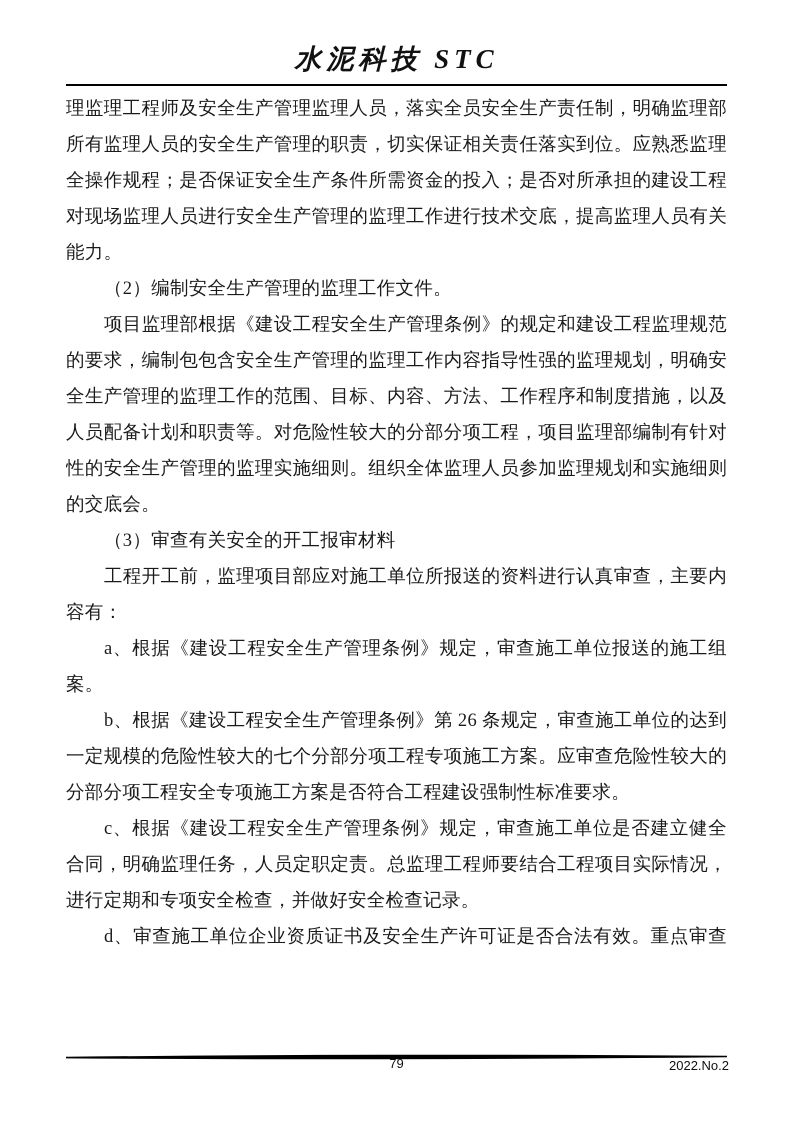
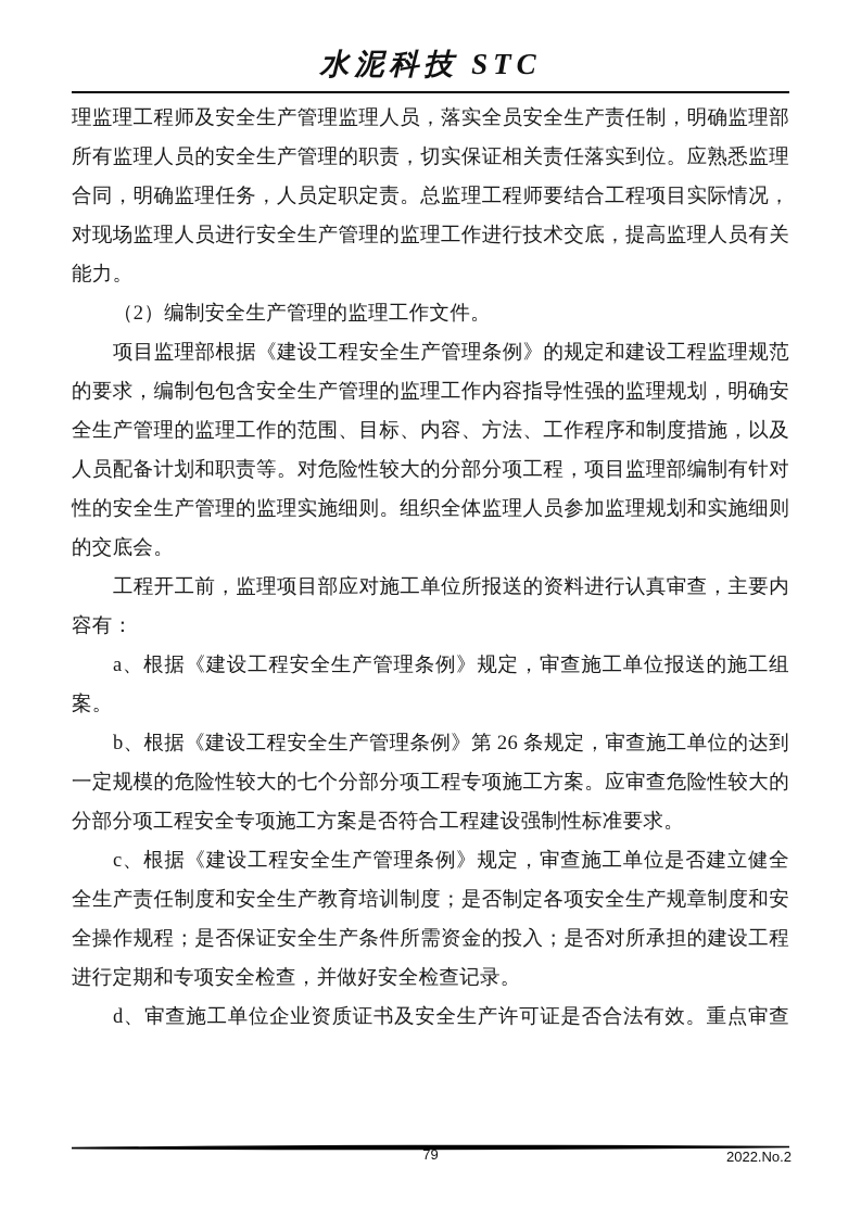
  水泥科技 STC
  理监理工程师及安全生产管理监理人员，落实全员安全生产责任制，明确监理部
  所有监理人员的安全生产管理的职责，切实保证相关责任落实到位。应熟悉监理
- 全操作规程；是否保证安全生产条件所需资金的投入；是否对所承担的建设工程
+ 合同，明确监理任务，人员定职定责。总监理工程师要结合工程项目实际情况，
  对现场监理人员进行安全生产管理的监理工作进行技术交底，提高监理人员有关
  能力。
  （2）编制安全生产管理的监理工作文件。
  项目监理部根据《建设工程安全生产管理条例》的规定和建设工程监理规范
  的要求，编制包包含安全生产管理的监理工作内容指导性强的监理规划，明确安
  全生产管理的监理工作的范围、目标、内容、方法、工作程序和制度措施，以及
  人员配备计划和职责等。对危险性较大的分部分项工程，项目监理部编制有针对
  性的安全生产管理的监理实施细则。组织全体监理人员参加监理规划和实施细则
  的交底会。
- （3）审查有关安全的开工报审材料
  工程开工前，监理项目部应对施工单位所报送的资料进行认真审查，主要内
  容有：
  a、根据《建设工程安全生产管理条例》规定，审查施工单位报送的施工组
  案。
  b、根据《建设工程安全生产管理条例》第 26 条规定，审查施工单位的达到
  一定规模的危险性较大的七个分部分项工程专项施工方案。应审查危险性较大的
  分部分项工程安全专项施工方案是否符合工程建设强制性标准要求。
  c、根据《建设工程安全生产管理条例》规定，审查施工单位是否建立健全
+ 全生产责任制度和安全生产教育培训制度；是否制定各项安全生产规章制度和安
- 合同，明确监理任务，人员定职定责。总监理工程师要结合工程项目实际情况，
+ 全操作规程；是否保证安全生产条件所需资金的投入；是否对所承担的建设工程
  进行定期和专项安全检查，并做好安全检查记录。
  d、审查施工单位企业资质证书及安全生产许可证是否合法有效。重点审查
  79
  2022.No.2
